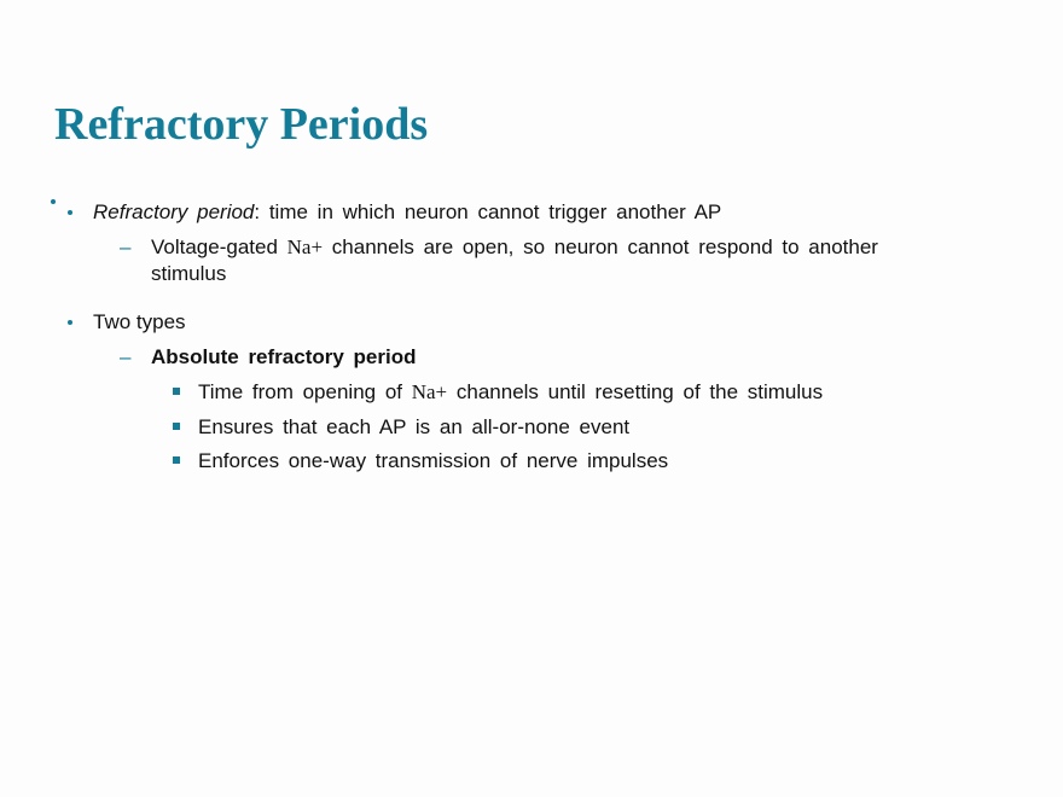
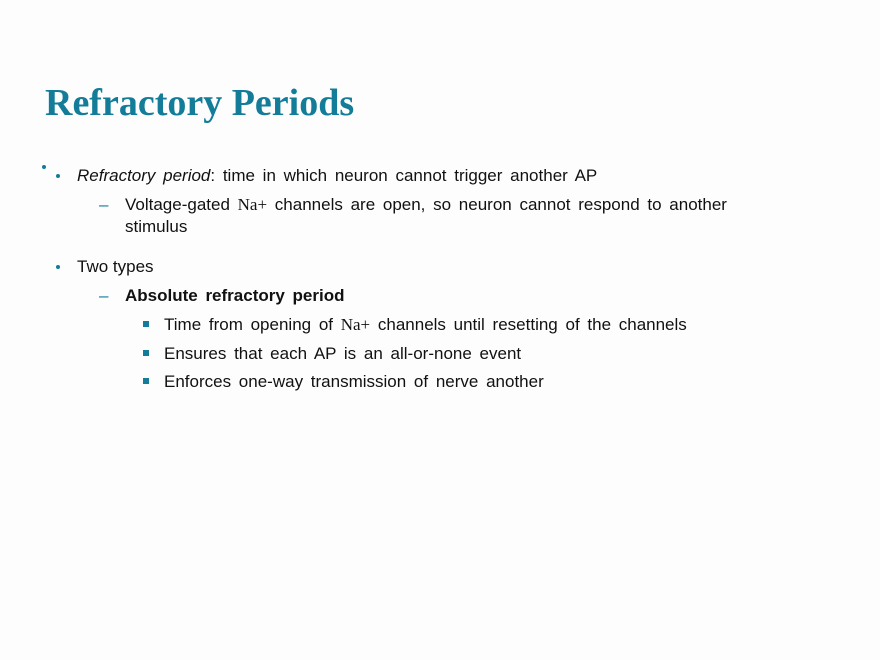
  Refractory Periods
  Refractory period: time in which neuron cannot trigger another AP
  –
  Voltage-gated Na+ channels are open, so neuron cannot respond to another
  stimulus
  Two types
  –
  Absolute refractory period
- Time from opening of Na+ channels until resetting of the stimulus
+ Time from opening of Na+ channels until resetting of the channels
  Ensures that each AP is an all-or-none event
- Enforces one-way transmission of nerve impulses
+ Enforces one-way transmission of nerve another
